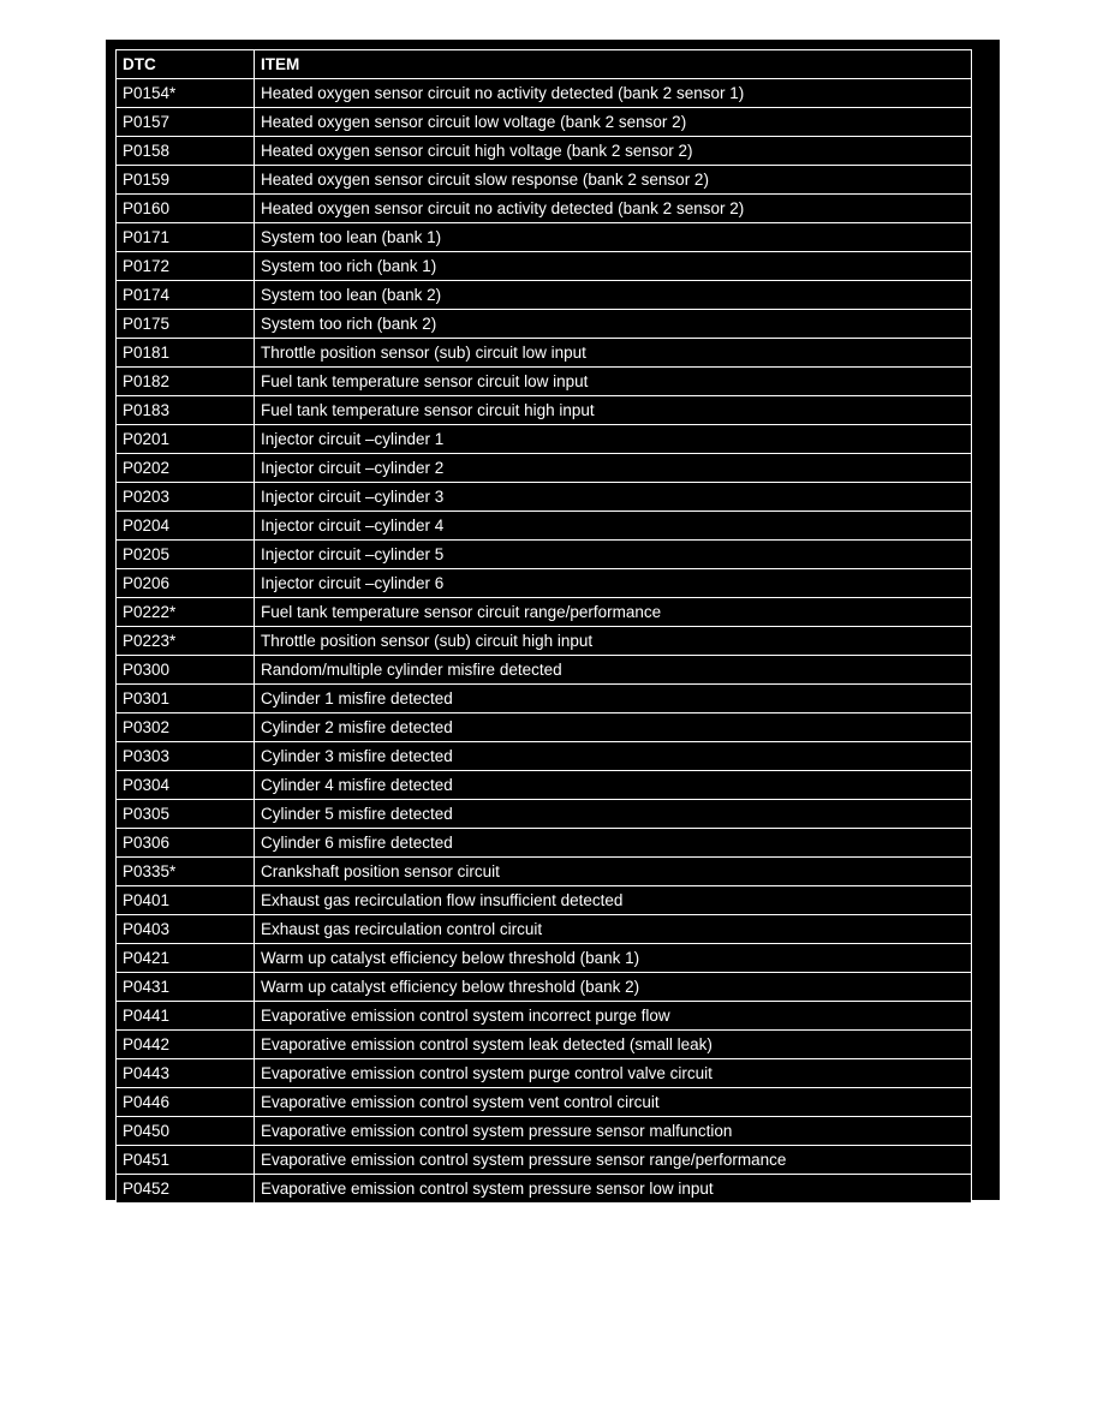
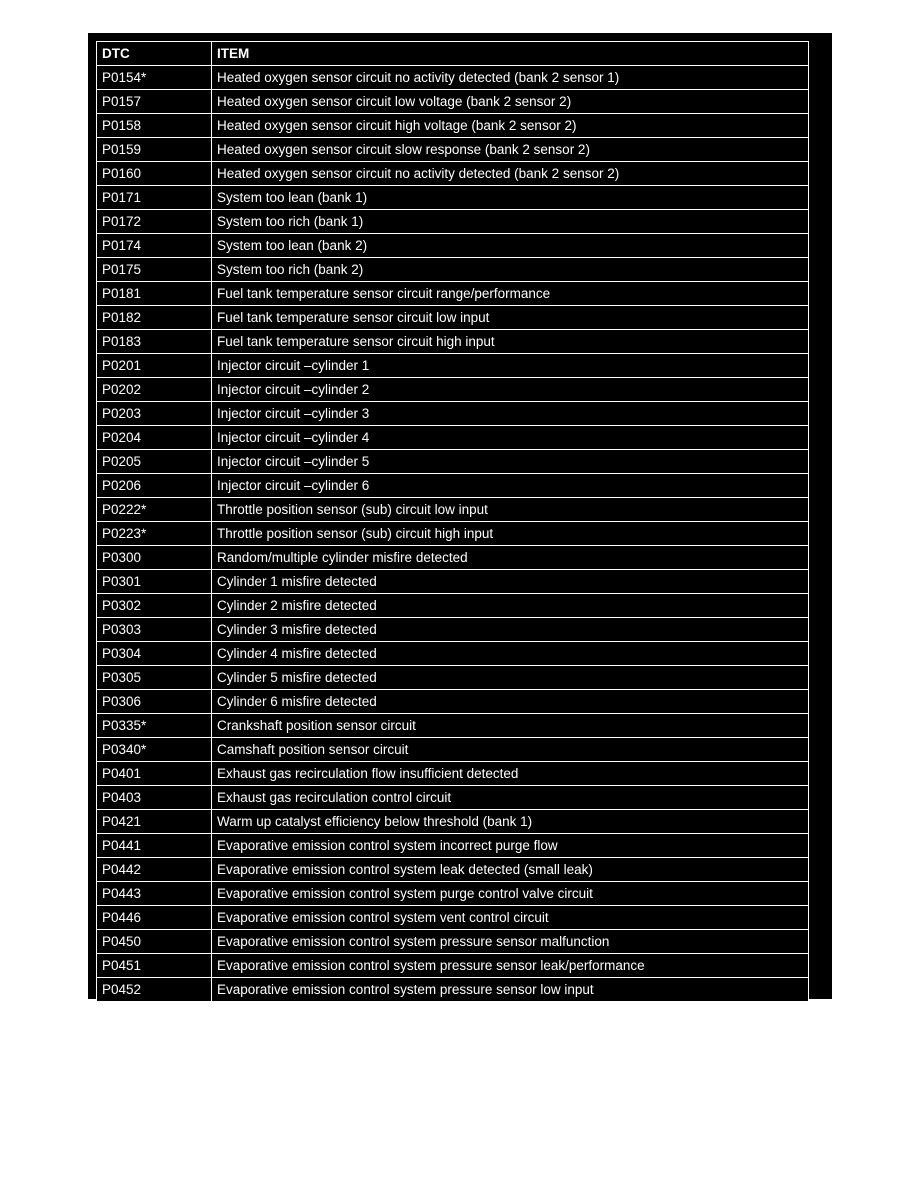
  DTC	ITEM
  P0154*	Heated oxygen sensor circuit no activity detected (bank 2 sensor 1)
  P0157	Heated oxygen sensor circuit low voltage (bank 2 sensor 2)
  P0158	Heated oxygen sensor circuit high voltage (bank 2 sensor 2)
  P0159	Heated oxygen sensor circuit slow response (bank 2 sensor 2)
  P0160	Heated oxygen sensor circuit no activity detected (bank 2 sensor 2)
  P0171	System too lean (bank 1)
  P0172	System too rich (bank 1)
  P0174	System too lean (bank 2)
  P0175	System too rich (bank 2)
- P0181	Throttle position sensor (sub) circuit low input
+ P0181	Fuel tank temperature sensor circuit range/performance
  P0182	Fuel tank temperature sensor circuit low input
  P0183	Fuel tank temperature sensor circuit high input
  P0201	Injector circuit –cylinder 1
  P0202	Injector circuit –cylinder 2
  P0203	Injector circuit –cylinder 3
  P0204	Injector circuit –cylinder 4
  P0205	Injector circuit –cylinder 5
  P0206	Injector circuit –cylinder 6
- P0222*	Fuel tank temperature sensor circuit range/performance
+ P0222*	Throttle position sensor (sub) circuit low input
  P0223*	Throttle position sensor (sub) circuit high input
  P0300	Random/multiple cylinder misfire detected
  P0301	Cylinder 1 misfire detected
  P0302	Cylinder 2 misfire detected
  P0303	Cylinder 3 misfire detected
  P0304	Cylinder 4 misfire detected
  P0305	Cylinder 5 misfire detected
  P0306	Cylinder 6 misfire detected
  P0335*	Crankshaft position sensor circuit
+ P0340*	Camshaft position sensor circuit
  P0401	Exhaust gas recirculation flow insufficient detected
  P0403	Exhaust gas recirculation control circuit
  P0421	Warm up catalyst efficiency below threshold (bank 1)
- P0431	Warm up catalyst efficiency below threshold (bank 2)
  P0441	Evaporative emission control system incorrect purge flow
  P0442	Evaporative emission control system leak detected (small leak)
  P0443	Evaporative emission control system purge control valve circuit
  P0446	Evaporative emission control system vent control circuit
  P0450	Evaporative emission control system pressure sensor malfunction
- P0451	Evaporative emission control system pressure sensor range/performance
+ P0451	Evaporative emission control system pressure sensor leak/performance
  P0452	Evaporative emission control system pressure sensor low input
